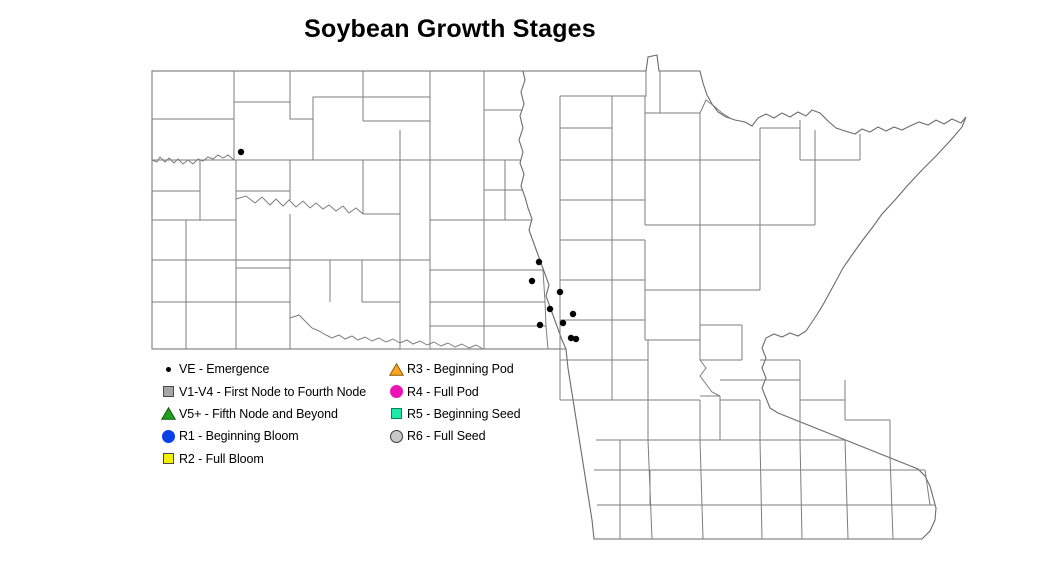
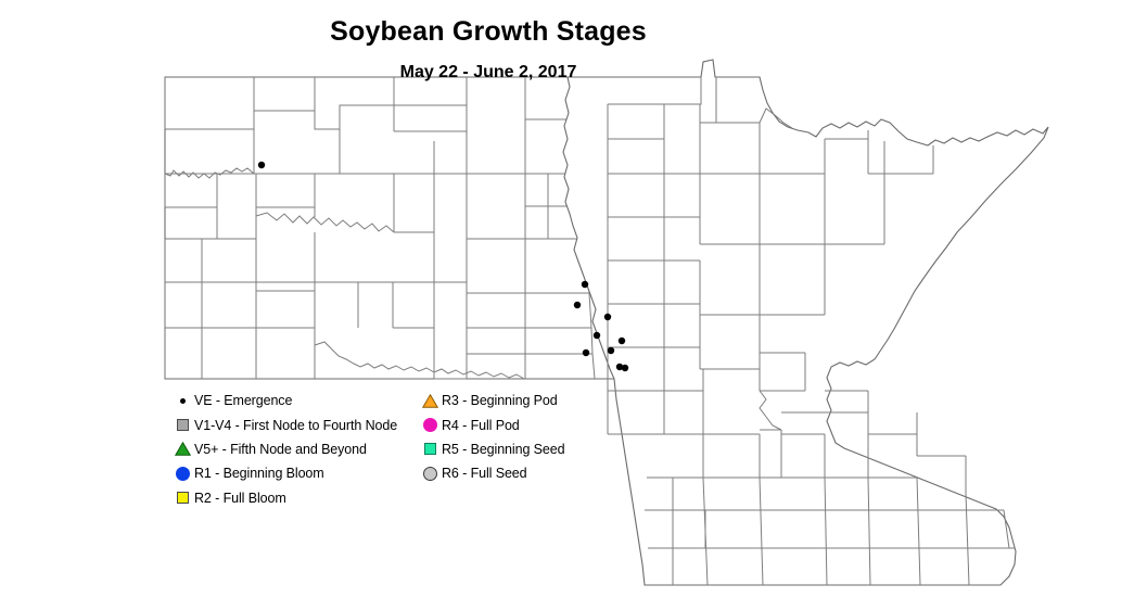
  Soybean Growth Stages
+ May 22 - June 2, 2017
  VE - Emergence
  V1-V4 - First Node to Fourth Node
  V5+ - Fifth Node and Beyond
  R1 - Beginning Bloom
  R2 - Full Bloom
  R3 - Beginning Pod
  R4 - Full Pod
  R5 - Beginning Seed
  R6 - Full Seed
